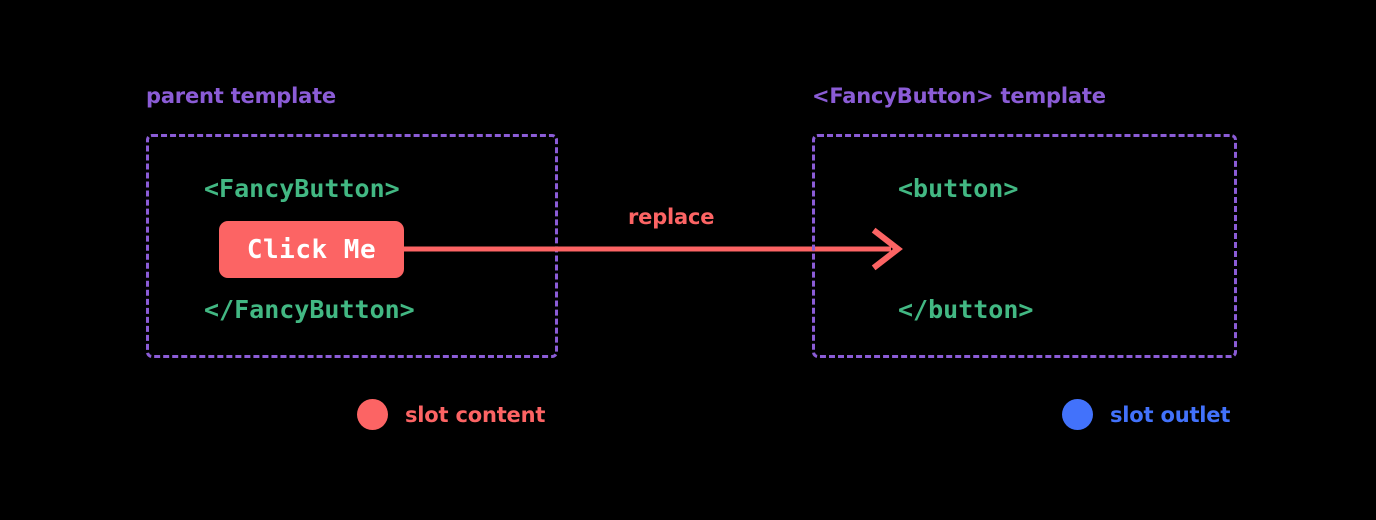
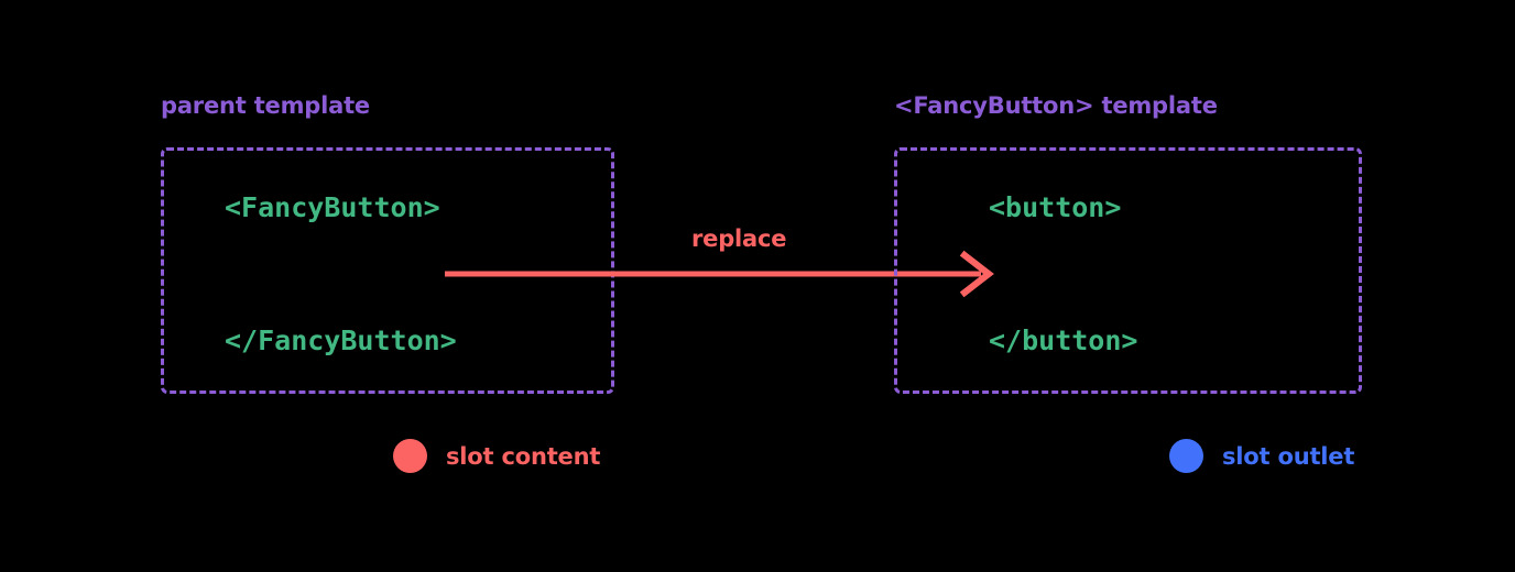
  parent template
  <FancyButton>
- Click Me
  </FancyButton>
  replace
  <FancyButton> template
  <button>
  </button>
  slot content
  slot outlet
